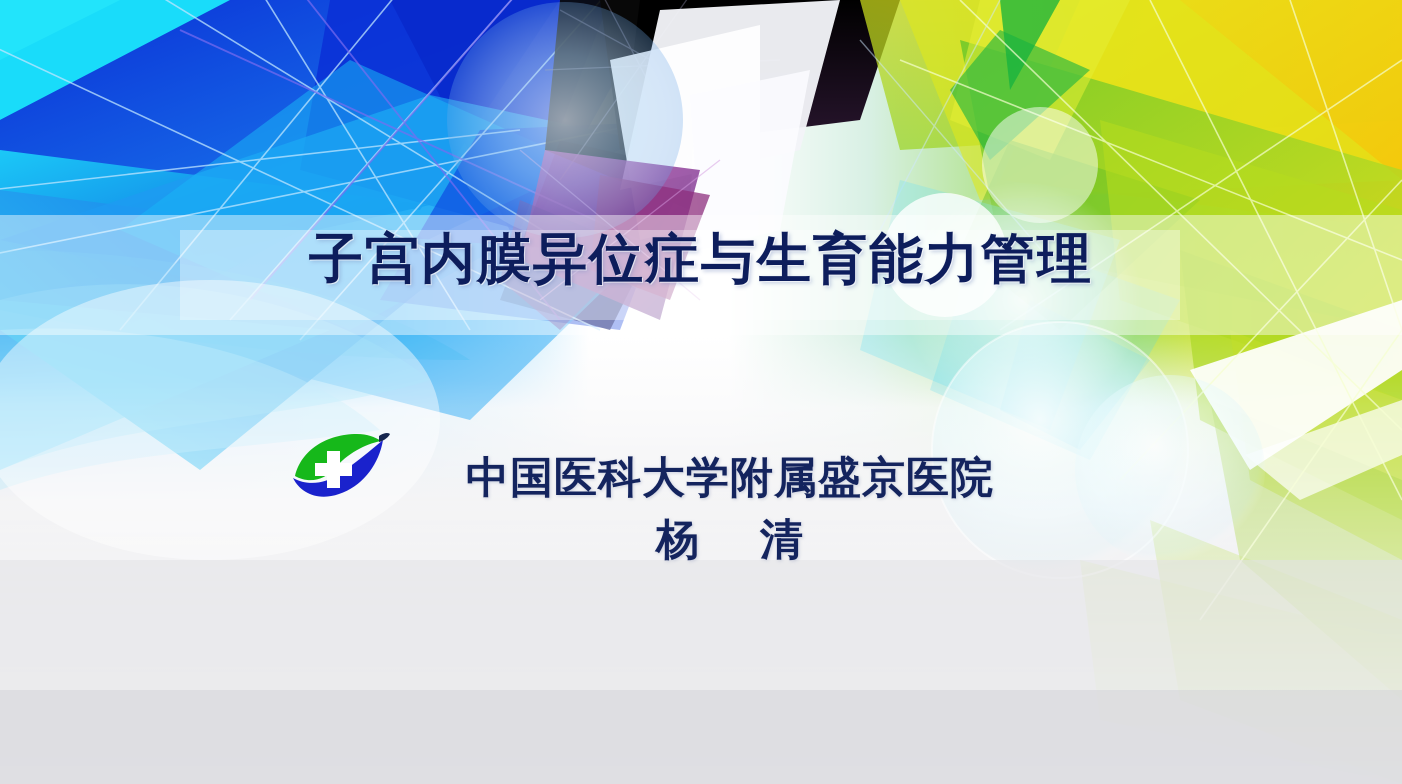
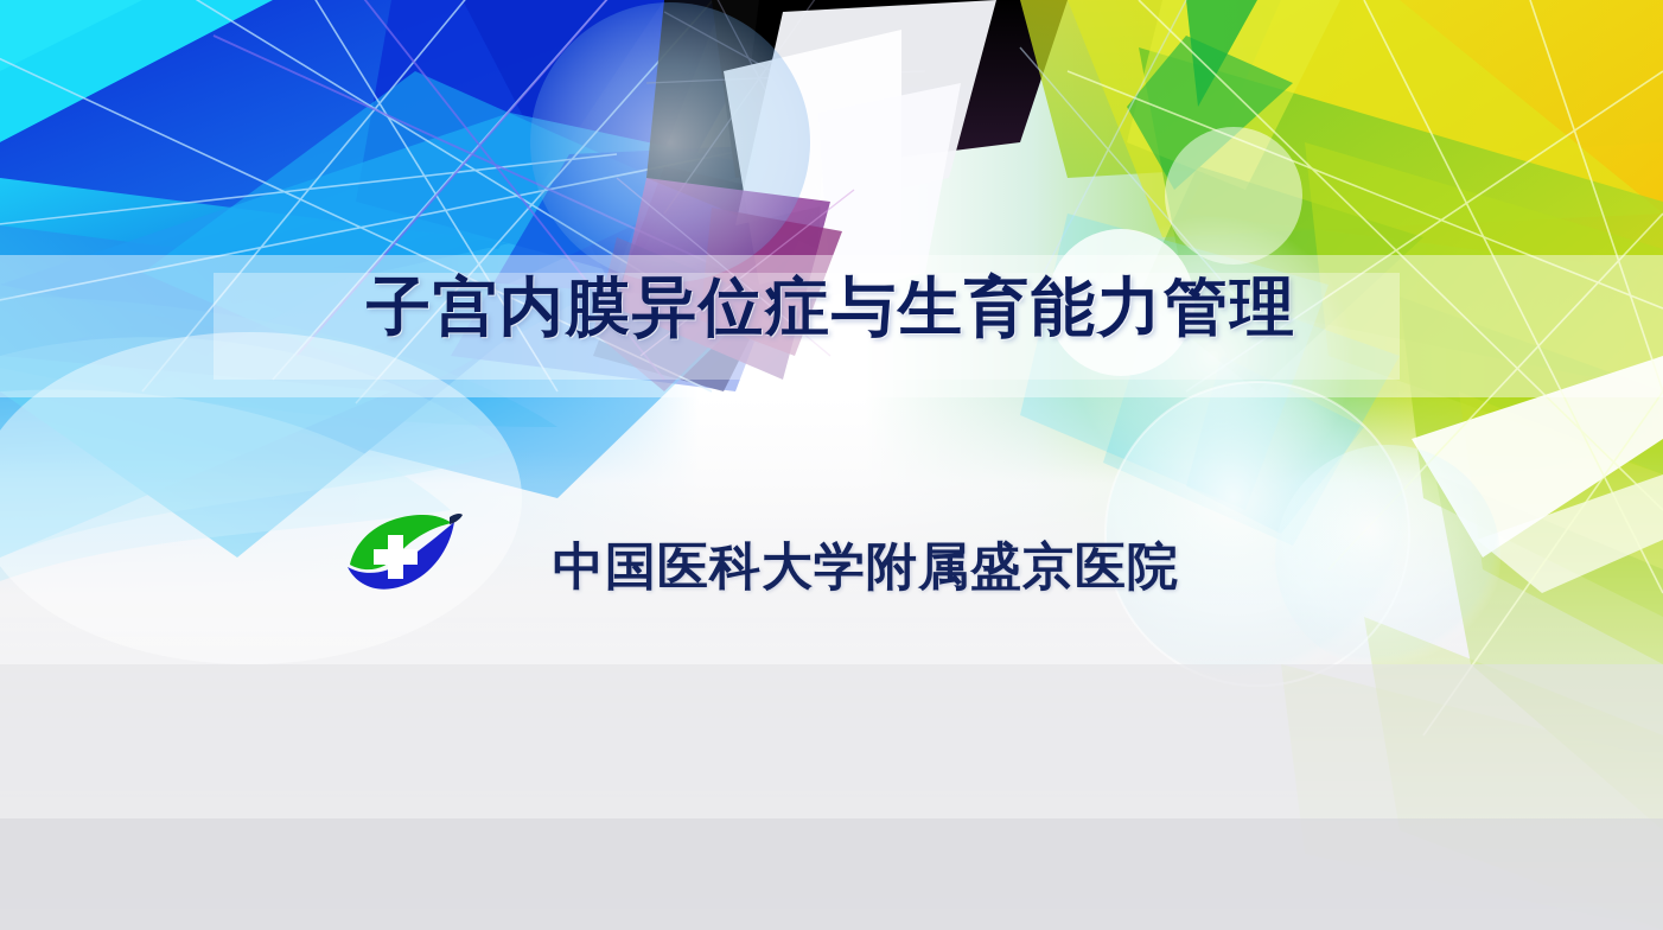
  子宫内膜异位症与生育能力管理
  中国医科大学附属盛京医院
- 杨 清
